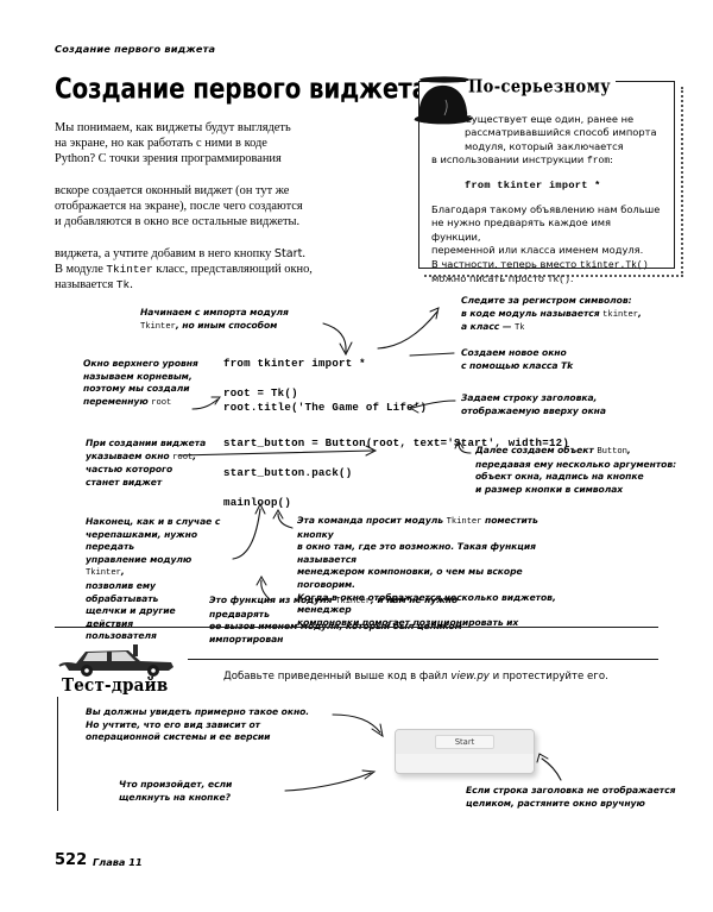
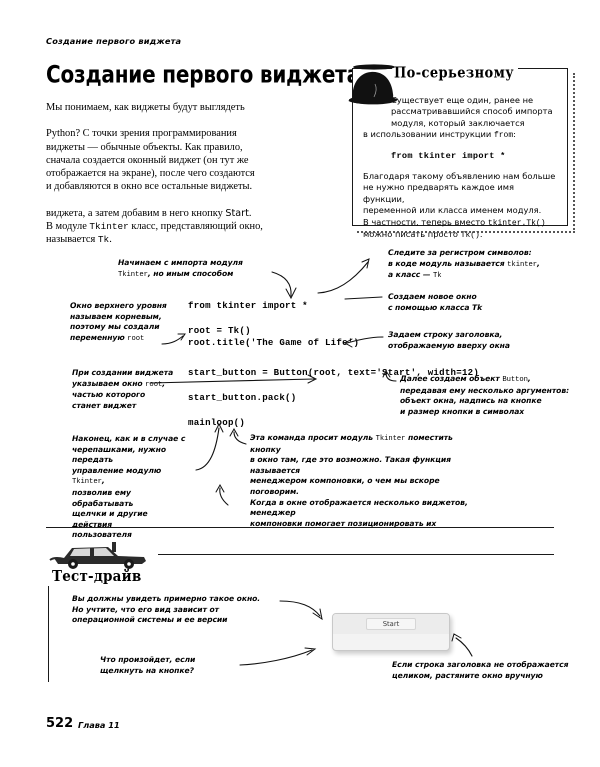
  Создание первого виджета
  Создание первого виджет
  Мы понимаем, как виджеты будут выглядеть
- на экране, но как работать с ними в коде
  Python? С точки зрения программирования
+ виджеты — обычные объекты. Как правило,
- вскоре создается оконный виджет (он тут же
+ сначала создается оконный виджет (он тут же
  отображается на экране), после чего создаются
  и добавляются в окно все остальные виджеты.
- виджета, а учтите добавим в него кнопку Start.
+ виджета, а затем добавим в него кнопку Start.
  В модуле Tkinter класс, представляющий окно,
  называется Tk.
  уществует еще один, ранее не
  рассматривавшийся способ импорта
  модуля, который заключается
  в использовании инструкции from:
  from tkinter import *
  Благодаря такому объявлению нам больше
  не нужно предварять каждое имя функции,
  переменной или класса именем модуля.
  В частности, теперь вместо tkinter.Tk()
  можно писать просто Tk().
  По-серьезному
  from tkinter import *
  root = Tk()
  root.title('The Game of Lif)
  start_button = Button(root, text='tart', width=12)
  start_button.pack()
  mainloop()
  Начинаем с импорта модуля
  Tkinter, но иным способом
  Следите за регистром символов:
  в коде модуль называется tkinter,
  а класс — Tk
  Создаем новое окно
  с помощью класса Tk
  Окно верхнего уровня
  называем корневым,
  поэтому мы создали
  переменную root
  Задаем строку заголовка,
  отображаемую вверху окна
  При создании виджета
  указываем окно root
  частью которого
  станет виджет
  Далее создаем объект Button,
  передавая ему несколько аргументов:
  объект окна, надпись на кнопке
  и размер кнопки в символах
  Наконец, как и в случае с
  черепашками, нужно передать
  управление модулю Tkinter,
  позволив ему обрабатывать
  щелчки и другие действия
  пользователя
  Эта команда просит модуль Tkinter поместить кнопку
  в окно там, где это возможно. Такая функция называется
  менеджером компоновки, о чем мы вскоре поговорим.
  Когда в окне отображается несколько виджетов, менеджер
  компоновки помогает позиционировать их
- Это функция из модуля Tkinter, и нам не нужно предварять
- ее вызов именем модуля, который был целиком импортирован
  Тест-драйв
- Добавьте приведенный выше код в файл view.py и протестируйте его.
  Вы должны увидеть примерно такое окно.
  Но учтите, что его вид зависит от
  операционной системы и ее версии
  Что произойдет, если
  щелкнуть на кнопке?
  Если строка заголовка не отображается
  целиком, растяните окно вручную
  Start
  522
  Глава 11
